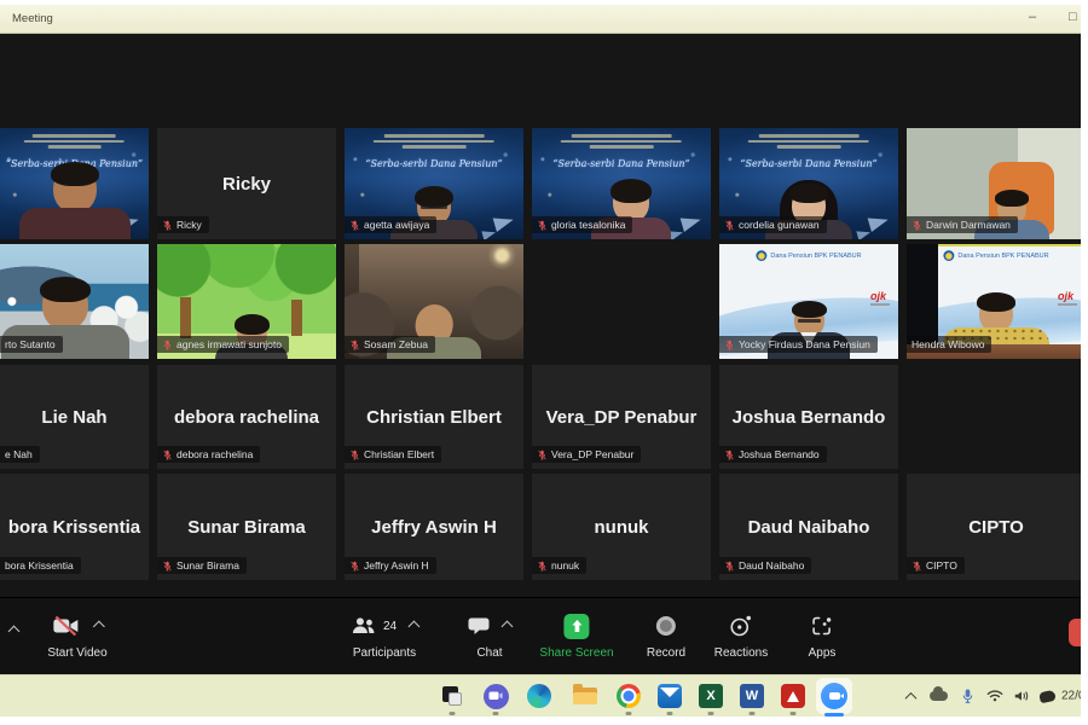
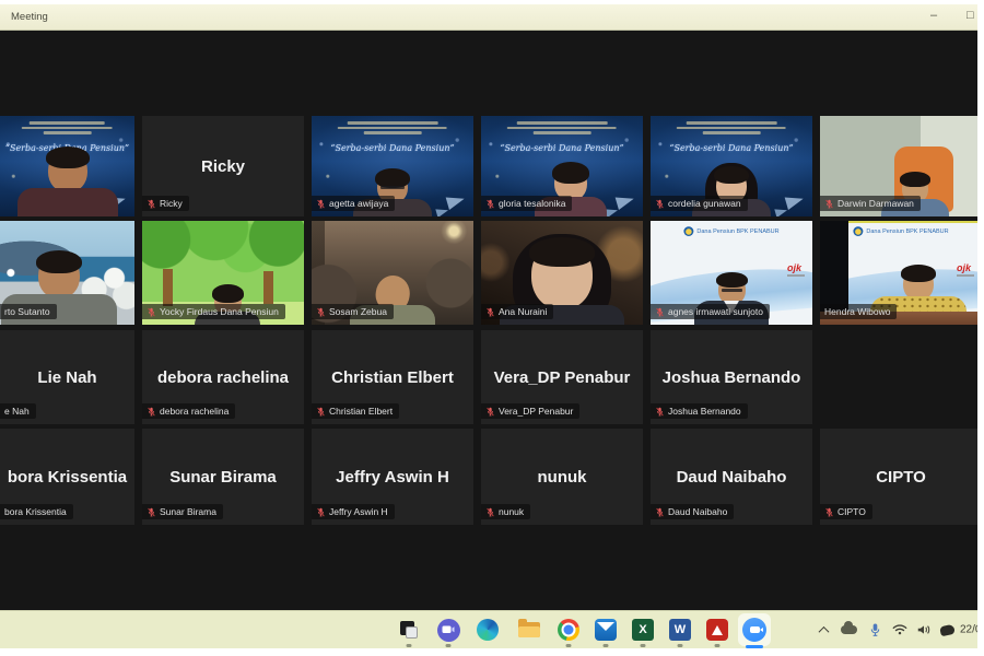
  Meeting
  –
  □
  “Serba-sera Pensiun”
  Ricky
  Ricky
  “Serba-serbi Dana Pensiun”
  agetta awijaya
  “Serba-serbi Dana Pensiun”
  gloria tesalonika
  “Serba-serbi Dana Pensiun”
  cordelia gunawan
  Darwin Darmawan
  rto Sutanto
- agnes irmawati sunjoto
+ Yocky Firdaus Dana Pensiun
  Sosam Zebua
+ Ana Nuraini
  ojk
- Yocky Firdaus Dana Pensiun
+ agnes irmawati sunjoto
  ojk
  Hendra Wibowo
  Lie Nah
  e Nah
  debora rachelina
  debora rachelina
  Christian Elbert
  Christian Elbert
  Vera_DP Penabur
  Vera_DP Penabur
  Joshua Bernando
  Joshua Bernando
  bora Krissentia
  bora Krissentia
  Sunar Birama
  Sunar Birama
  Jeffry Aswin H
  Jeffry Aswin H
  nunuk
  nunuk
  Daud Naibaho
  Daud Naibaho
  CIPTO
  CIPTO
- Start Video
- 24
- Participants
- Chat
- Share Screen
- Record
- Reactions
- Apps
  X
  W
  22/
